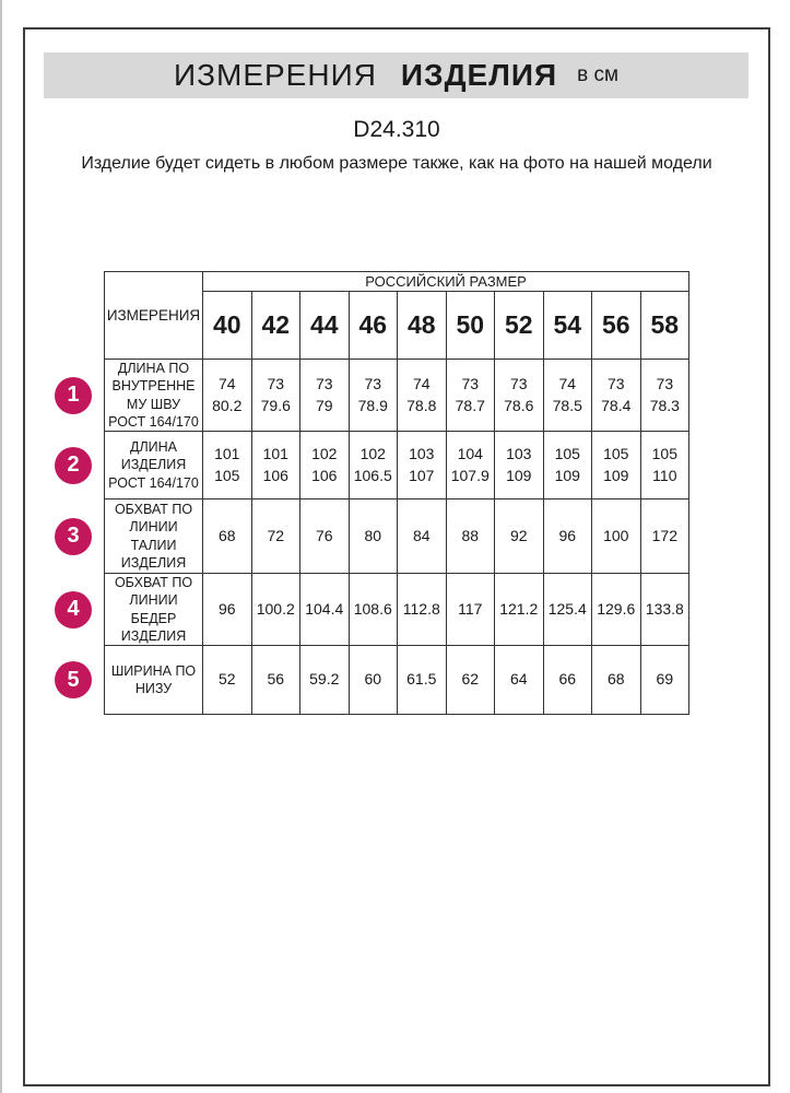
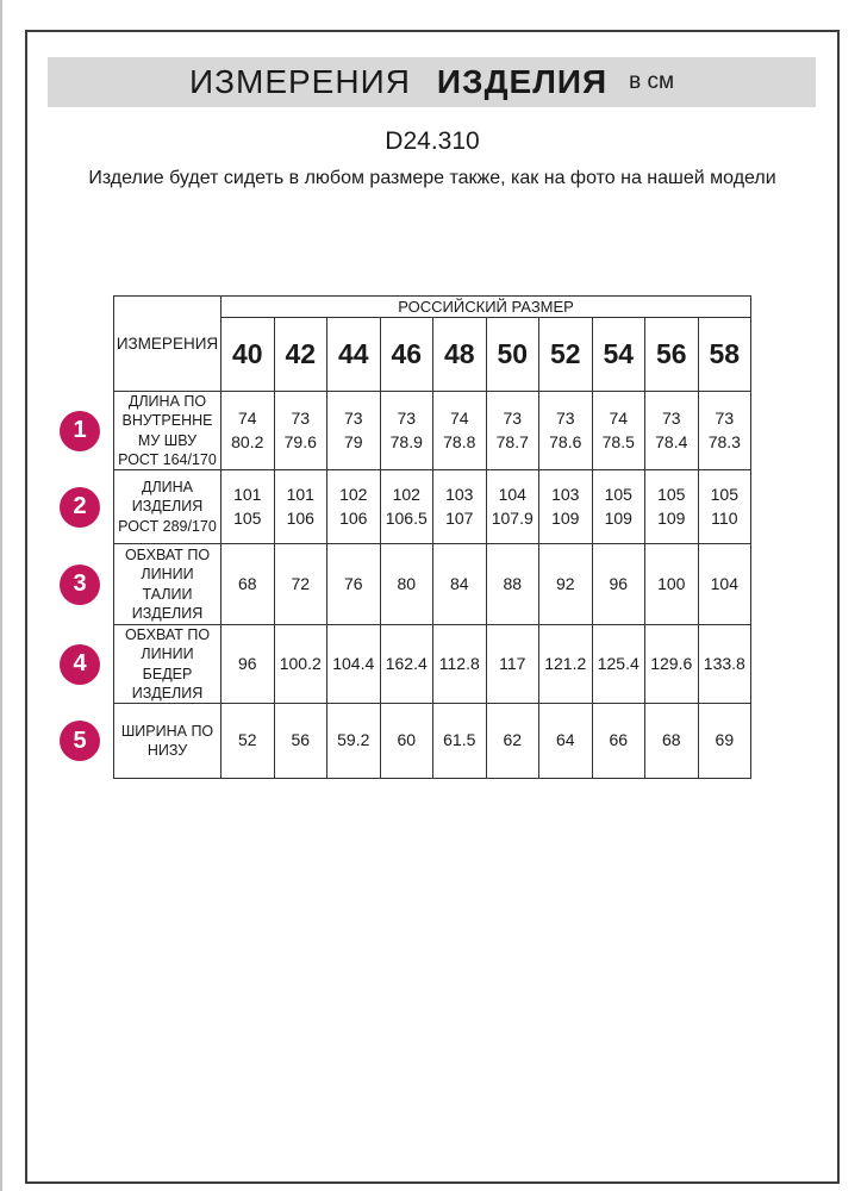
  ИЗМЕРЕНИЯ
  ИЗДЕЛИЯ
  в см
  D24.310
  Изделие будет сидеть в любом размере также, как на фото на нашей модели
  ИЗМЕРЕНИЯ	РОССИЙСКИЙ РАЗМЕР
  40	42	44	46	48	50	52	54	56	58
  ДЛИНА ПО ВНУТРЕННЕ МУ ШВУ РОСТ 164/170	74 80.2	73 79.6	73 79	73 78.9	74 78.8	73 78.7	73 78.6	74 78.5	73 78.4	73 78.3
- ДЛИНА ИЗДЕЛИЯ РОСТ 164/170	101 105	101 106	102 106	102 106.5	103 107	104 107.9	103 109	105 109	105 109	105 110
+ ДЛИНА ИЗДЕЛИЯ РОСТ 289/170	101 105	101 106	102 106	102 106.5	103 107	104 107.9	103 109	105 109	105 109	105 110
- ОБХВАТ ПО ЛИНИИ ТАЛИИ ИЗДЕЛИЯ	68	72	76	80	84	88	92	96	100	172
+ ОБХВАТ ПО ЛИНИИ ТАЛИИ ИЗДЕЛИЯ	68	72	76	80	84	88	92	96	100	104
- ОБХВАТ ПО ЛИНИИ БЕДЕР ИЗДЕЛИЯ	96	100.2	104.4	108.6	112.8	117	121.2	125.4	129.6	133.8
+ ОБХВАТ ПО ЛИНИИ БЕДЕР ИЗДЕЛИЯ	96	100.2	104.4	162.4	112.8	117	121.2	125.4	129.6	133.8
  ШИРИНА ПО НИЗУ	52	56	59.2	60	61.5	62	64	66	68	69
  1
  2
  3
  4
  5
